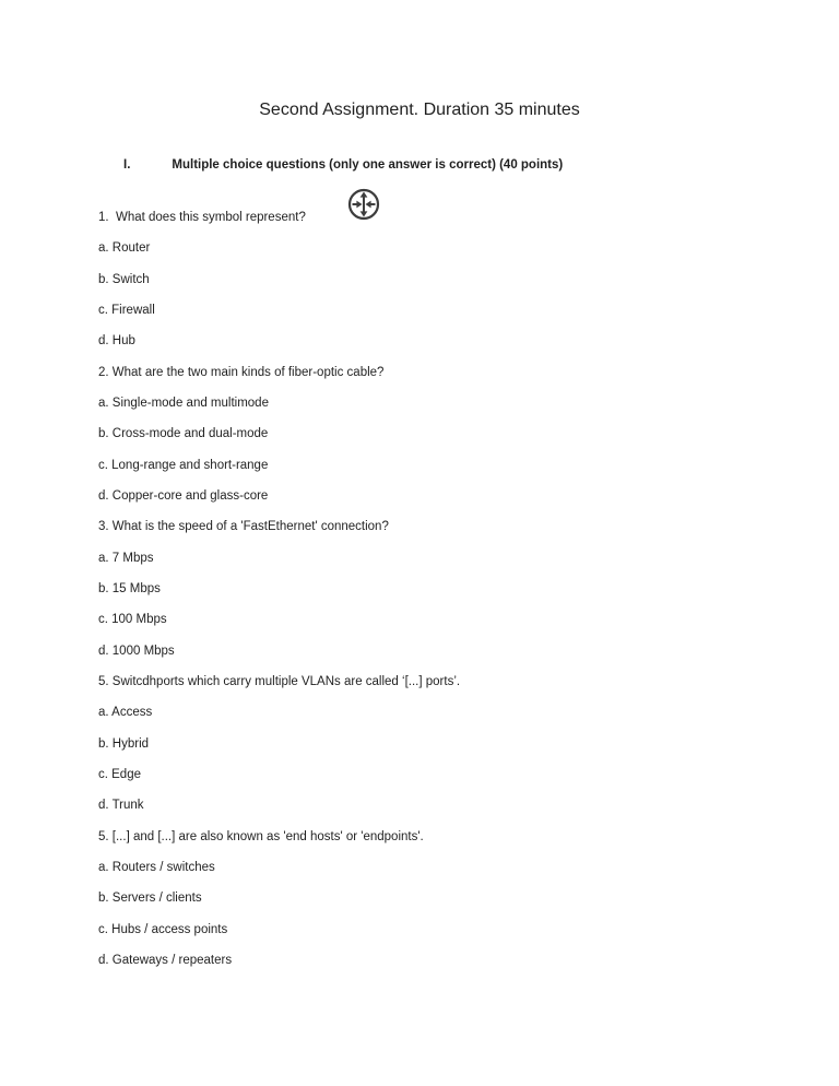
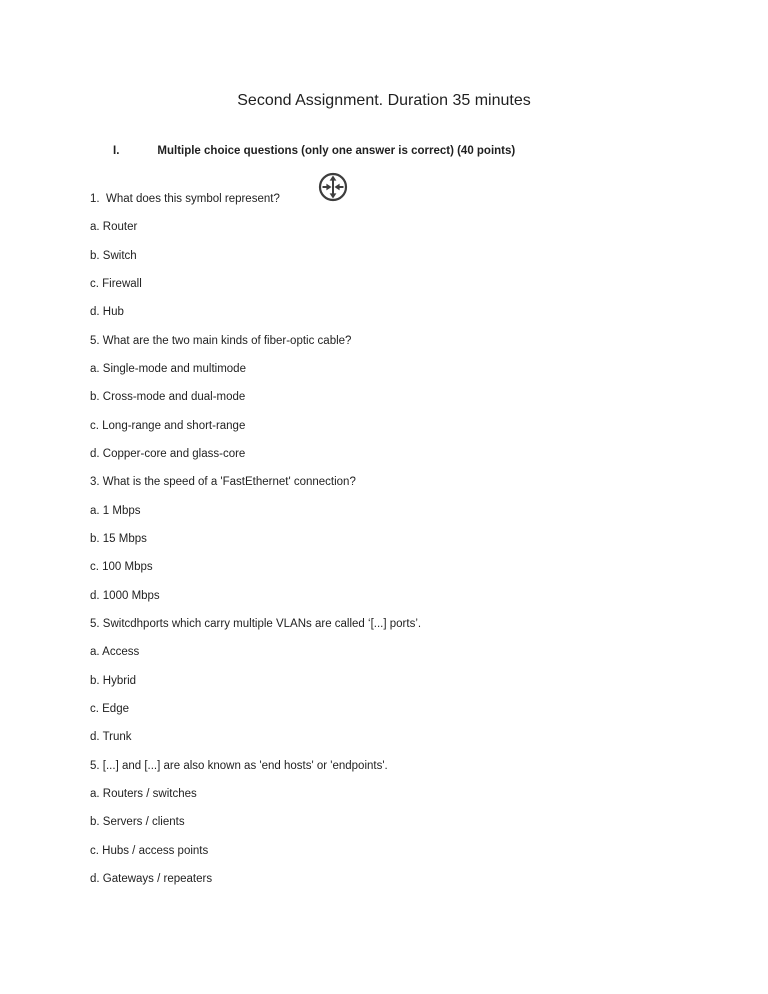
  Second Assignment. Duration 35 minutes
  I.
  Multiple choice questions (only one answer is correct) (40 points)
  1. What does this symbol represent?
  a. Router
  b. Switch
  c. Firewall
  d. Hub
- 2. What are the two main kinds of fiber-optic cable?
+ 5. What are the two main kinds of fiber-optic cable?
  a. Single-mode and multimode
  b. Cross-mode and dual-mode
  c. Long-range and short-range
  d. Copper-core and glass-core
  3. What is the speed of a 'FastEthernet' connection?
- a. 7 Mbps
+ a. 1 Mbps
  b. 15 Mbps
  c. 100 Mbps
  d. 1000 Mbps
  5. Switcdhports which carry multiple VLANs are called ‘[...] ports’.
  a. Access
  b. Hybrid
  c. Edge
  d. Trunk
  5. [...] and [...] are also known as 'end hosts' or 'endpoints'.
  a. Routers / switches
  b. Servers / clients
  c. Hubs / access points
  d. Gateways / repeaters
